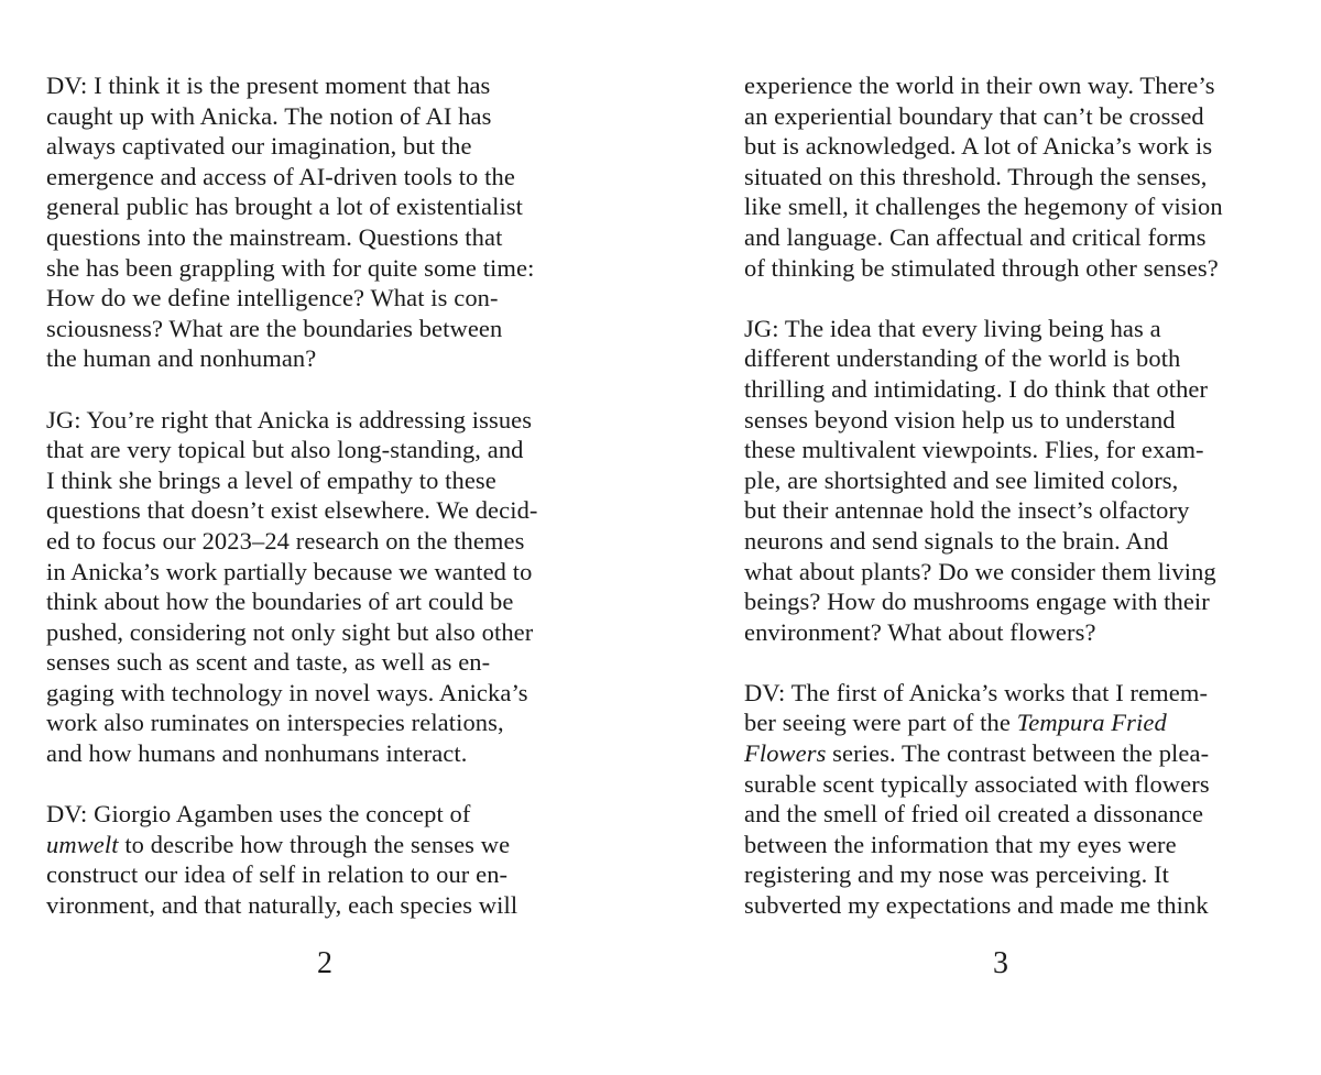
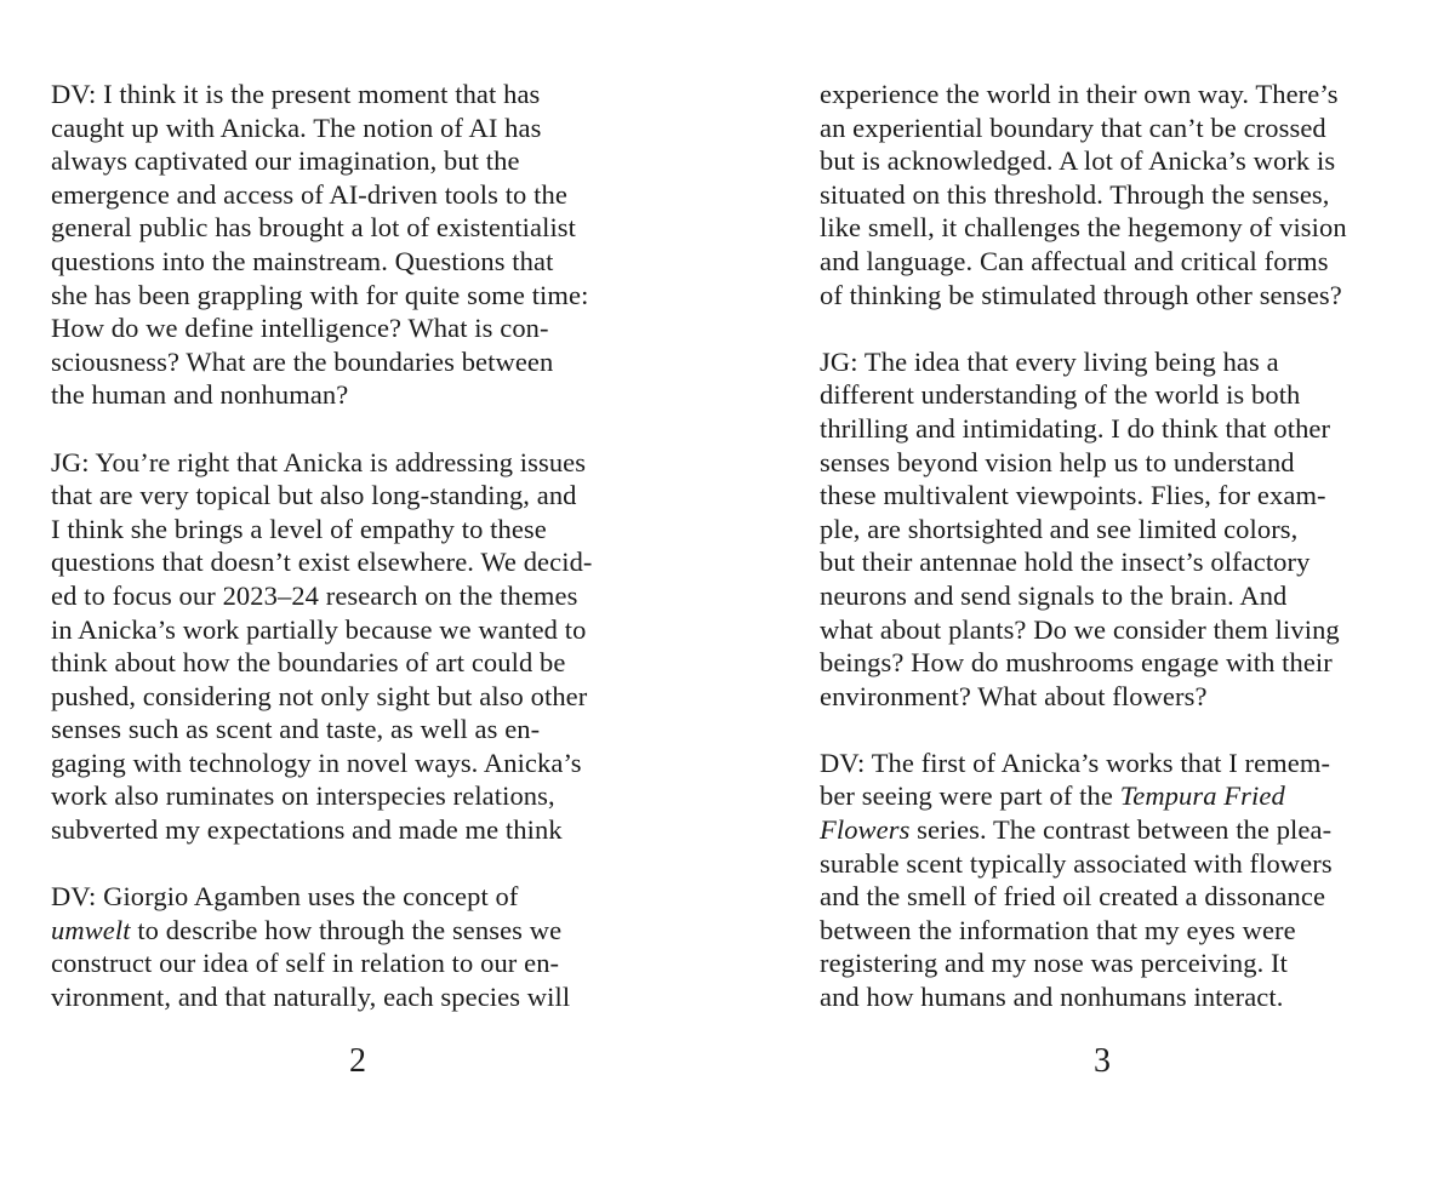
  DV: I think it is the present moment that has
  caught up with Anicka. The notion of AI has
  always captivated our imagination, but the
  emergence and access of AI-driven tools to the
  general public has brought a lot of existentialist
  questions into the mainstream. Questions that
  she has been grappling with for quite some time:
  How do we define intelligence? What is con-
  sciousness? What are the boundaries between
  the human and nonhuman?
  JG: You’re right that Anicka is addressing issues
  that are very topical but also long-standing, and
  I think she brings a level of empathy to these
  questions that doesn’t exist elsewhere. We decid-
  ed to focus our 2023–24 research on the themes
  in Anicka’s work partially because we wanted to
  think about how the boundaries of art could be
  pushed, considering not only sight but also other
  senses such as scent and taste, as well as en-
  gaging with technology in novel ways. Anicka’s
  work also ruminates on interspecies relations,
- and how humans and nonhumans interact.
+ subverted my expectations and made me think
  DV: Giorgio Agamben uses the concept of
  umwelt to describe how through the senses we
  construct our idea of self in relation to our en-
  vironment, and that naturally, each species will
  experience the world in their own way. There’s
  an experiential boundary that can’t be crossed
  but is acknowledged. A lot of Anicka’s work is
  situated on this threshold. Through the senses,
  like smell, it challenges the hegemony of vision
  and language. Can affectual and critical forms
  of thinking be stimulated through other senses?
  JG: The idea that every living being has a
  different understanding of the world is both
  thrilling and intimidating. I do think that other
  senses beyond vision help us to understand
  these multivalent viewpoints. Flies, for exam-
  ple, are shortsighted and see limited colors,
  but their antennae hold the insect’s olfactory
  neurons and send signals to the brain. And
  what about plants? Do we consider them living
  beings? How do mushrooms engage with their
  environment? What about flowers?
  DV: The first of Anicka’s works that I remem-
  ber seeing were part of the Tempura Fried
  Flowers series. The contrast between the plea-
  surable scent typically associated with flowers
  and the smell of fried oil created a dissonance
  between the information that my eyes were
  registering and my nose was perceiving. It
- subverted my expectations and made me think
+ and how humans and nonhumans interact.
  2
  3
